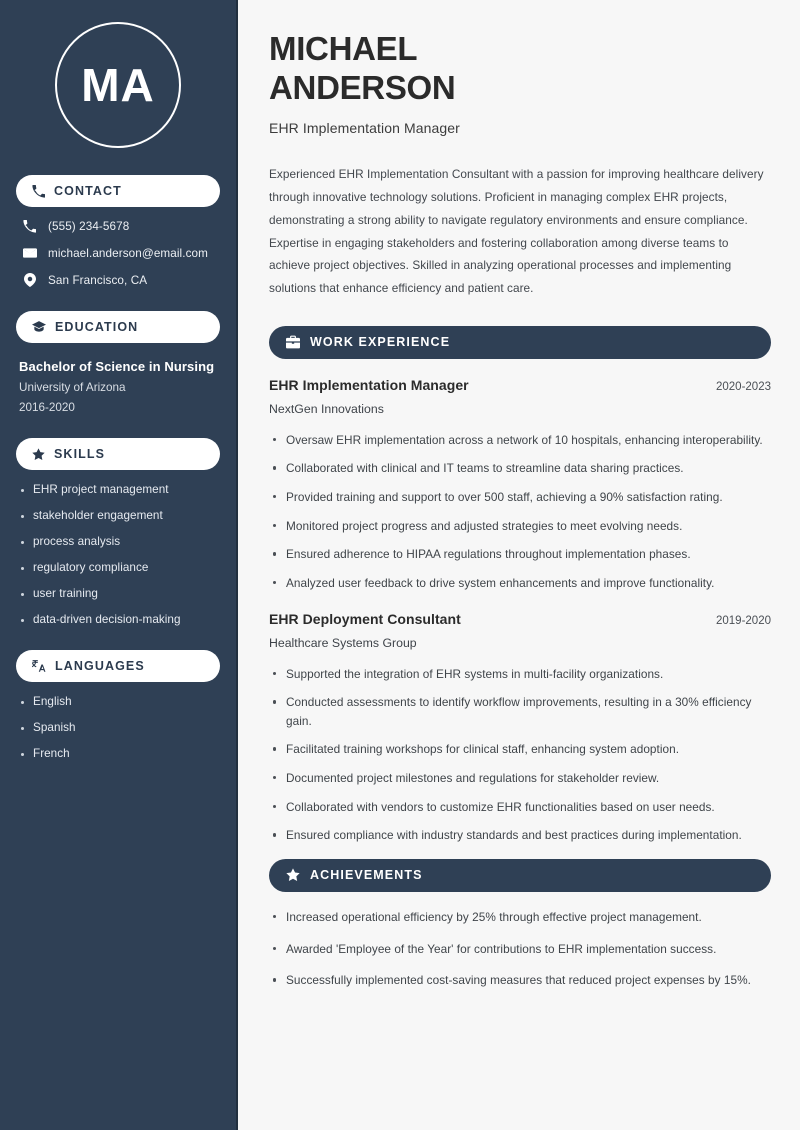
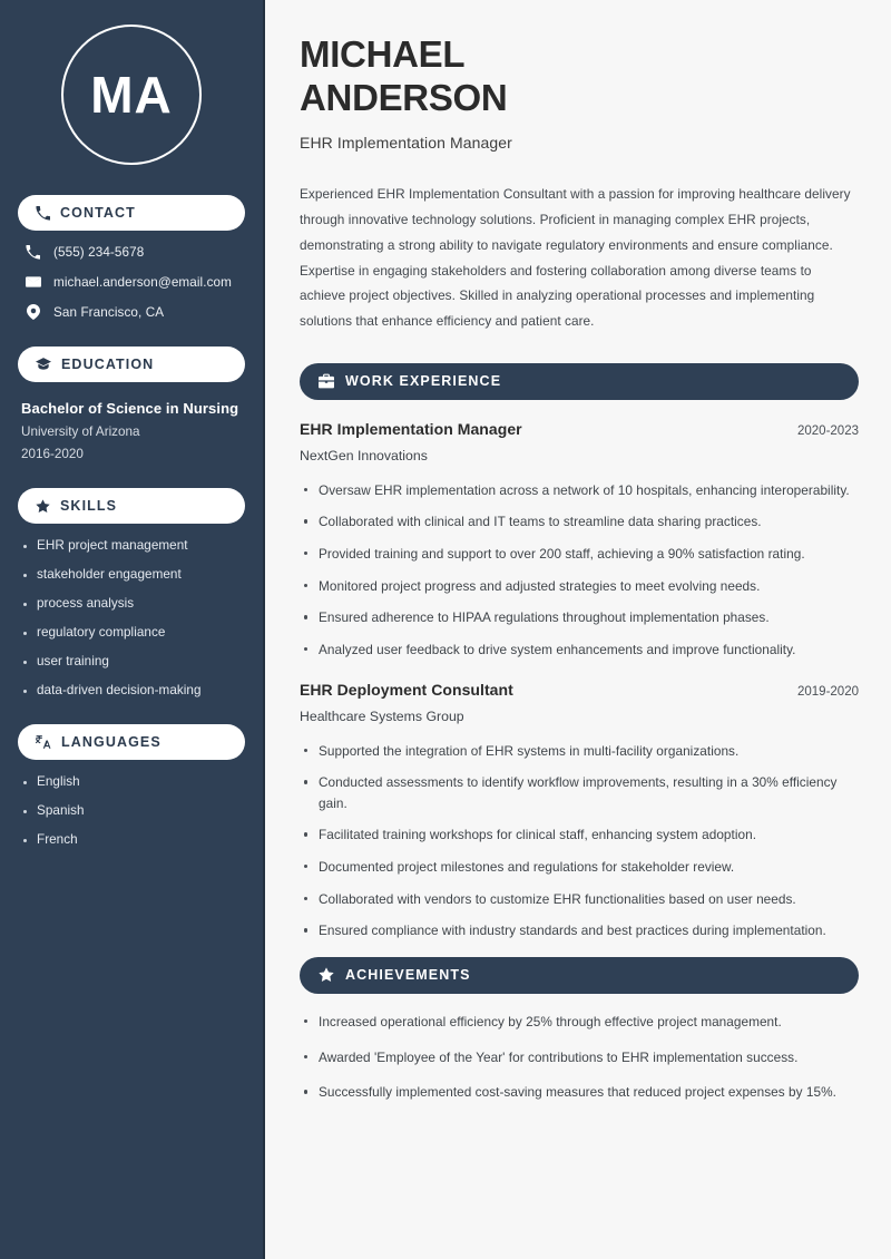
  MA
  CONTACT
  (555) 234-5678
  michael.anderson@email.com
  San Francisco, CA
  EDUCATION
  Bachelor of Science in Nursing
  University of Arizona
  2016-2020
  SKILLS
  EHR project management
  stakeholder engagement
  process analysis
  regulatory compliance
  user training
  data-driven decision-making
  LANGUAGES
  English
  Spanish
  French
  MICHAEL
  ANDERSON
  EHR Implementation Manager
  Experienced EHR Implementation Consultant with a passion for improving healthcare delivery through innovative technology solutions. Proficient in managing complex EHR projects, demonstrating a strong ability to navigate regulatory environments and ensure compliance. Expertise in engaging stakeholders and fostering collaboration among diverse teams to achieve project objectives. Skilled in analyzing operational processes and implementing solutions that enhance efficiency and patient care.
  WORK EXPERIENCE
  EHR Implementation Manager
  2020-2023
  NextGen Innovations
  Oversaw EHR implementation across a network of 10 hospitals, enhancing interoperability.
  Collaborated with clinical and IT teams to streamline data sharing practices.
- Provided training and support to over 500 staff, achieving a 90% satisfaction rating.
+ Provided training and support to over 200 staff, achieving a 90% satisfaction rating.
  Monitored project progress and adjusted strategies to meet evolving needs.
  Ensured adherence to HIPAA regulations throughout implementation phases.
  Analyzed user feedback to drive system enhancements and improve functionality.
  EHR Deployment Consultant
  2019-2020
  Healthcare Systems Group
  Supported the integration of EHR systems in multi-facility organizations.
  Conducted assessments to identify workflow improvements, resulting in a 30% efficiency gain.
  Facilitated training workshops for clinical staff, enhancing system adoption.
  Documented project milestones and regulations for stakeholder review.
  Collaborated with vendors to customize EHR functionalities based on user needs.
  Ensured compliance with industry standards and best practices during implementation.
  ACHIEVEMENTS
  Increased operational efficiency by 25% through effective project management.
  Awarded 'Employee of the Year' for contributions to EHR implementation success.
  Successfully implemented cost-saving measures that reduced project expenses by 15%.
